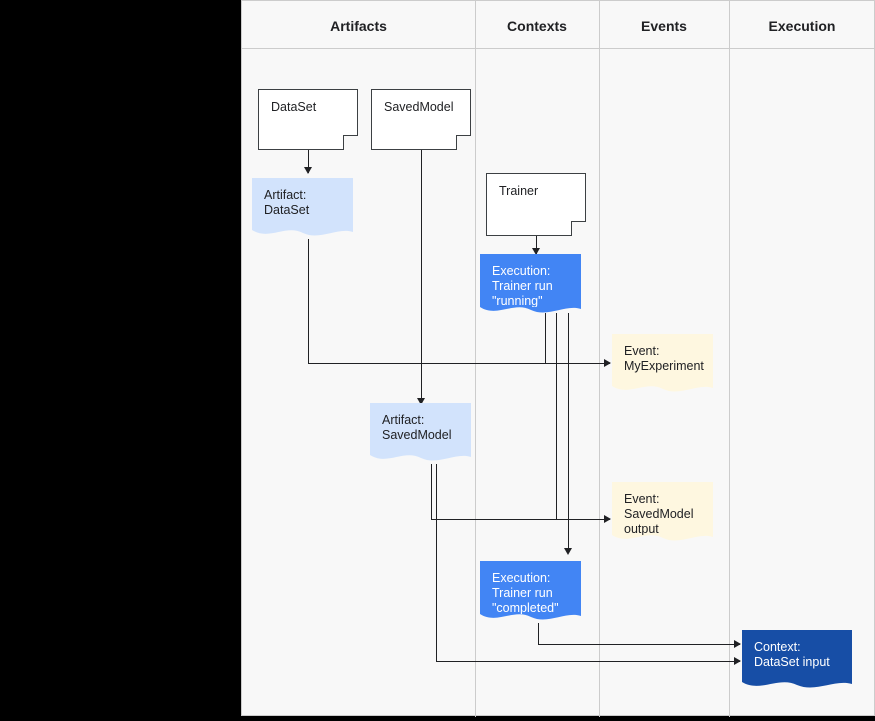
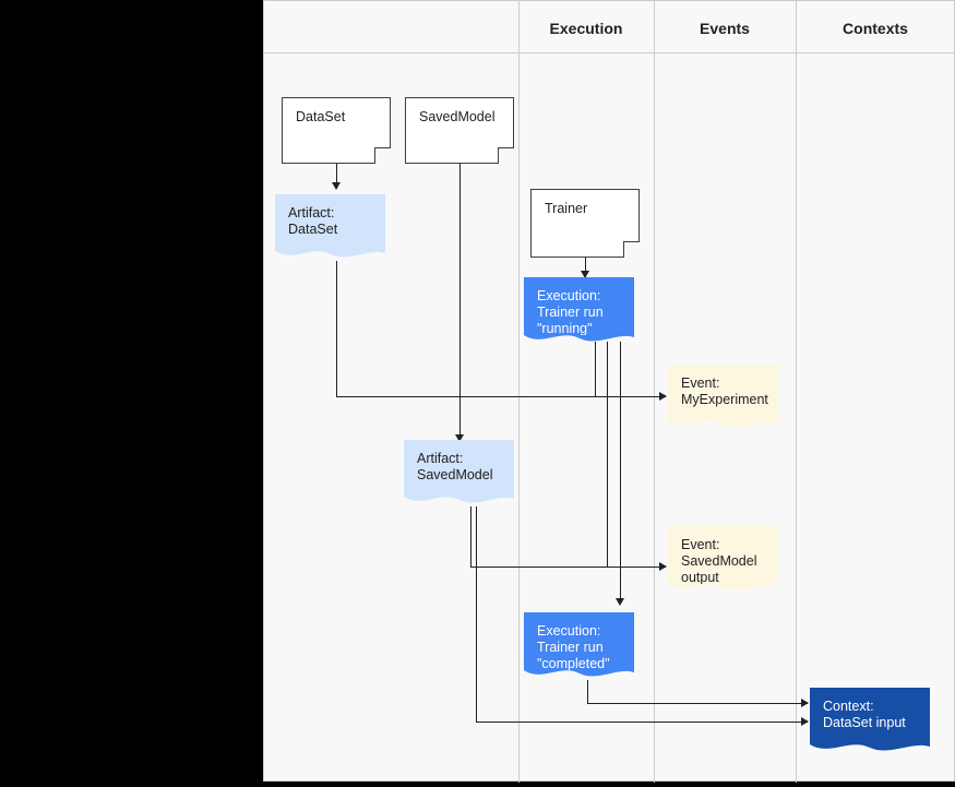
- Artifacts
- Contexts
+ Execution
  Events
- Execution
+ Contexts
  DataSet
  SavedModel
  Trainer
  Artifact:
  DataSet
  Execution:
  Trainer run
  "running"
  Event:
  MyExperiment
  Artifact:
  SavedModel
  Event:
  SavedModel
  output
  Execution:
  Trainer run
  "completed"
  Context:
  DataSet input
